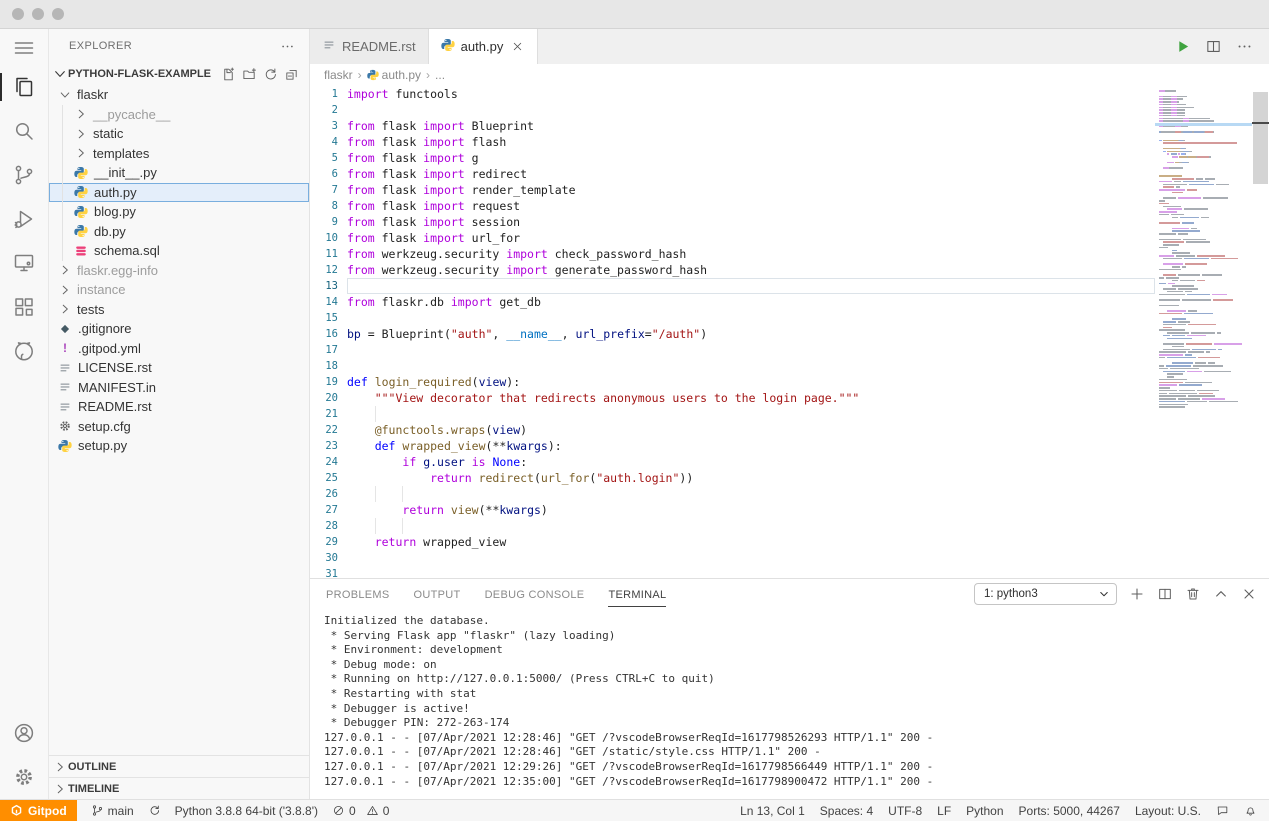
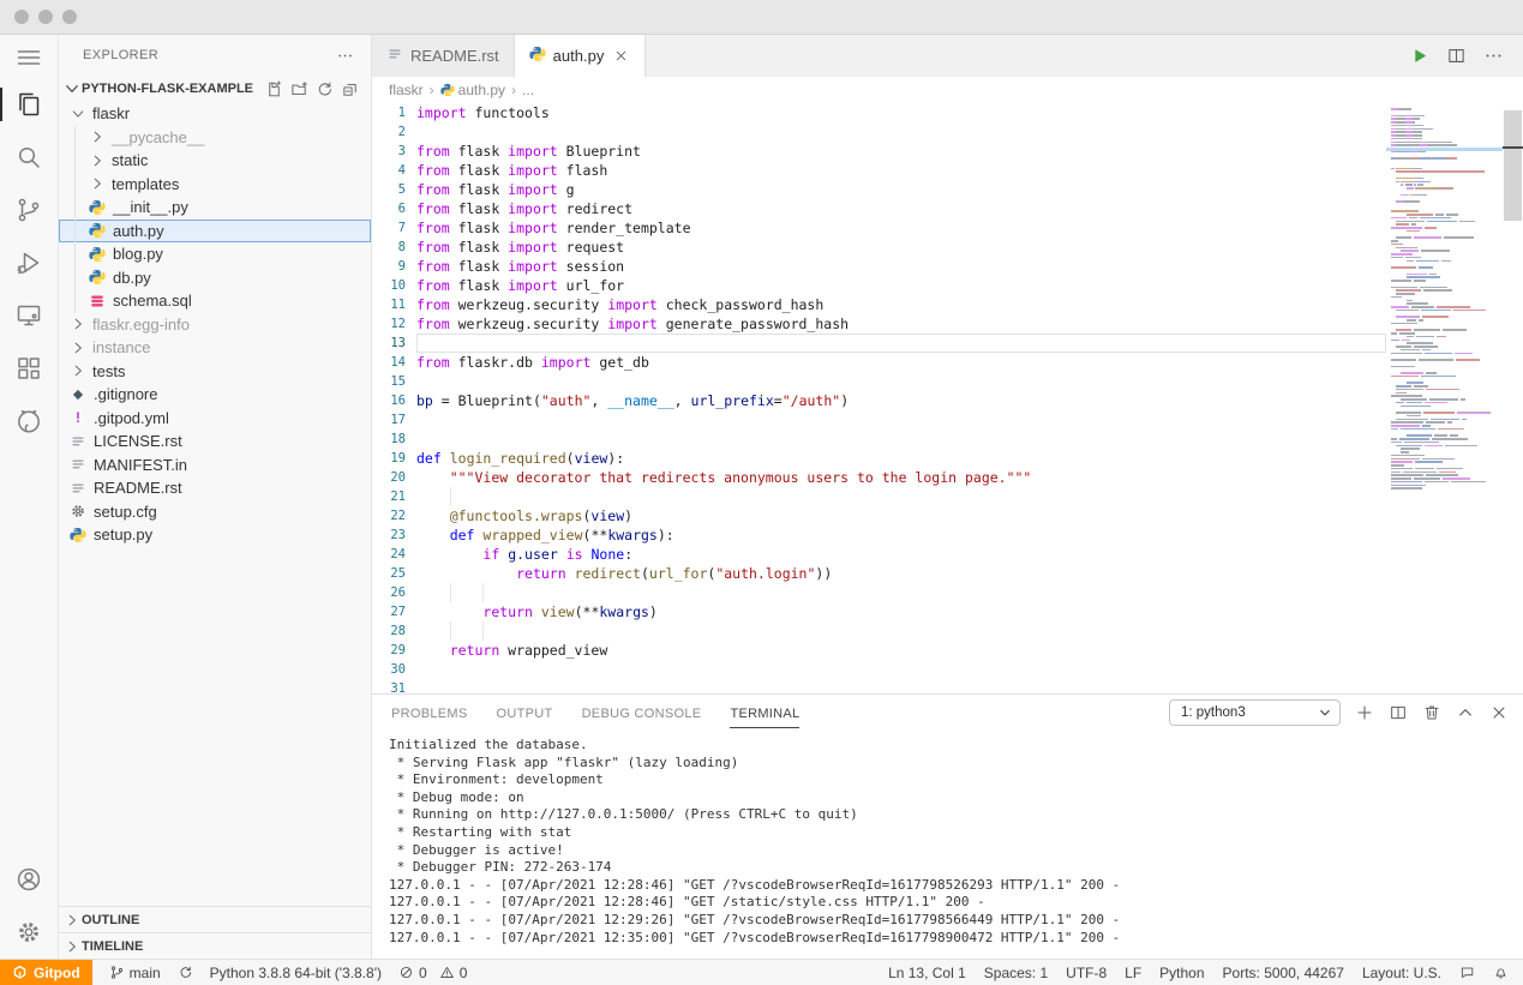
  EXPLORER
  PYTHON-FLASK-EXAMPLE
  flaskr
  __pycache__
  static
  templates
  __init__.py
  auth.py
  blog.py
  db.py
  schema.sql
  flaskr.egg-info
  instance
  tests
  .gitignore
  !
  .gitpod.yml
  LICENSE.rst
  MANIFEST.in
  README.rst
  setup.cfg
  setup.py
  OUTLINE
  TIMELINE
  README.rst
  auth.py
  flaskr
  ›
  auth.py
  ›
  ...
  1
  import functools
  2
  3
  from flask import Blueprint
  4
  from flask import flash
  5
  from flask import g
  6
  from flask import redirect
  7
  from flask import render_template
  8
  from flask import request
  9
  from flask import session
  10
  from flask import url_for
  11
  from werkzeug.security import check_password_hash
  12
  from werkzeug.security import generate_password_hash
  13
  14
  from flaskr.db import get_db
  15
  16
  bp = Blueprint("auth", __name__, url_prefix="/auth")
  17
  18
  19
  def login_required(view):
  20
  """View decorator that redirects anonymous users to the login page."""
  21
  22
  @functools.wraps(view)
  23
  def wrapped_view(**kwargs):
  24
  if g.user is None:
  25
  return redirect(url_for("auth.login"))
  26
  27
  return view(**kwargs)
  28
  29
  return wrapped_view
  30
  31
  PROBLEMS
  OUTPUT
  DEBUG CONSOLE
  TERMINAL
  1: python3
  Initialized the database.
  * Serving Flask app "flaskr" (lazy loading)
  * Environment: development
  * Debug mode: on
  * Running on http://127.0.0.1:5000/ (Press CTRL+C to quit)
  * Restarting with stat
  * Debugger is active!
  * Debugger PIN: 272-263-174
  127.0.0.1 - - [07/Apr/2021 12:28:46] "GET /?vscodeBrowserReqId=1617798526293 HTTP/1.1" 200 -
  127.0.0.1 - - [07/Apr/2021 12:28:46] "GET /static/style.css HTTP/1.1" 200 -
  127.0.0.1 - - [07/Apr/2021 12:29:26] "GET /?vscodeBrowserReqId=1617798566449 HTTP/1.1" 200 -
  127.0.0.1 - - [07/Apr/2021 12:35:00] "GET /?vscodeBrowserReqId=1617798900472 HTTP/1.1" 200 -
  Gitpod
  main
  Python 3.8.8 64-bit ('3.8.8')
  0
  0
  Ln 13, Col 1
- Spaces: 4
+ Spaces: 1
  UTF-8
  LF
  Python
  Ports: 5000, 44267
  Layout: U.S.
